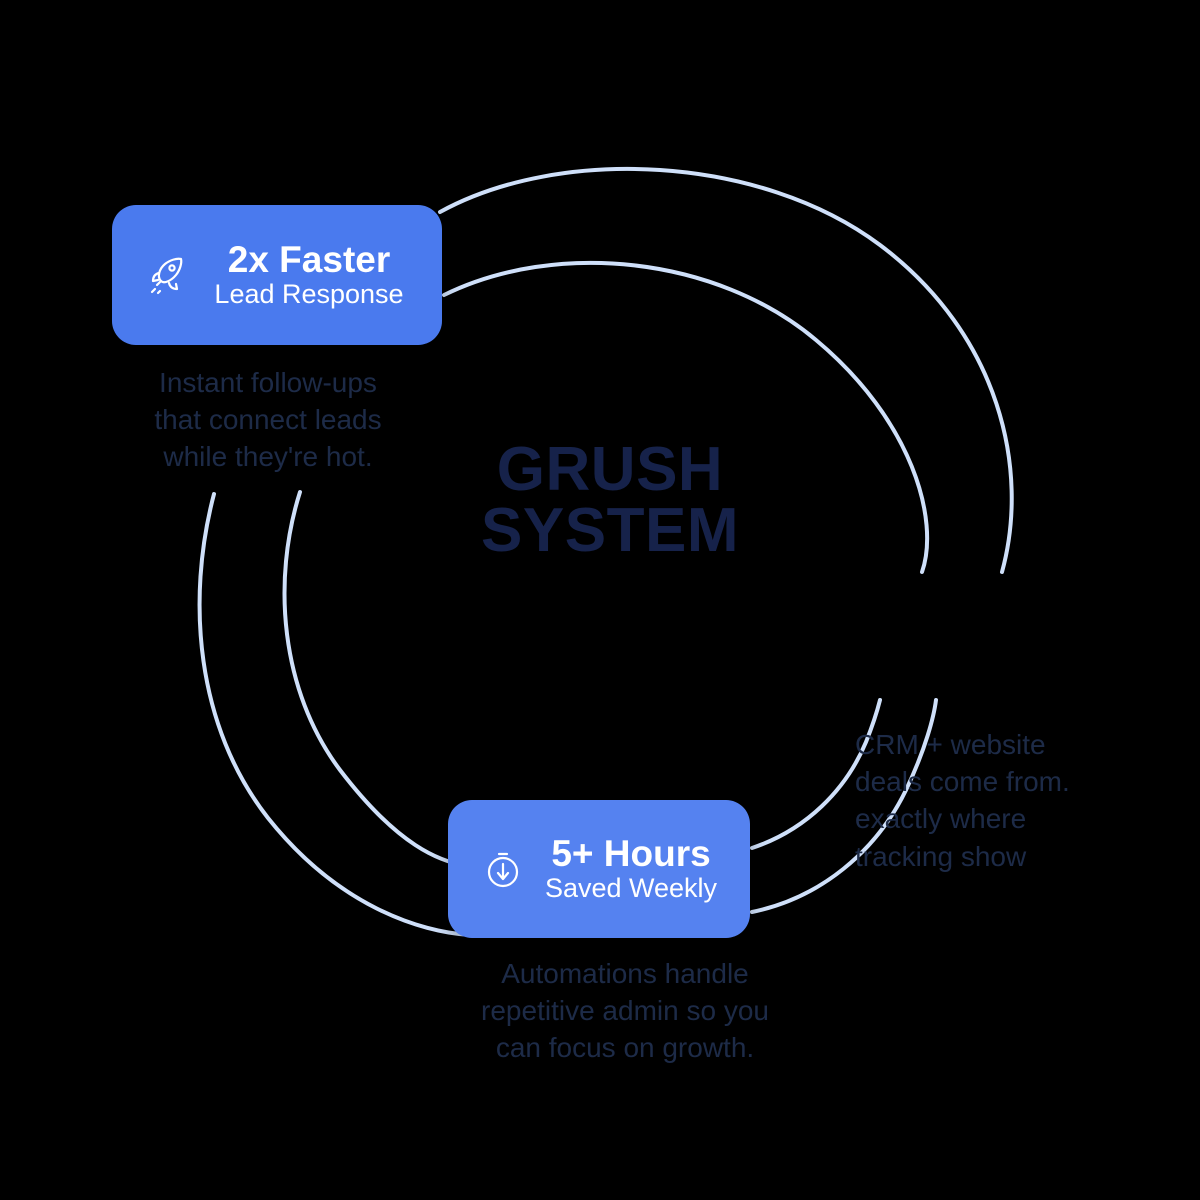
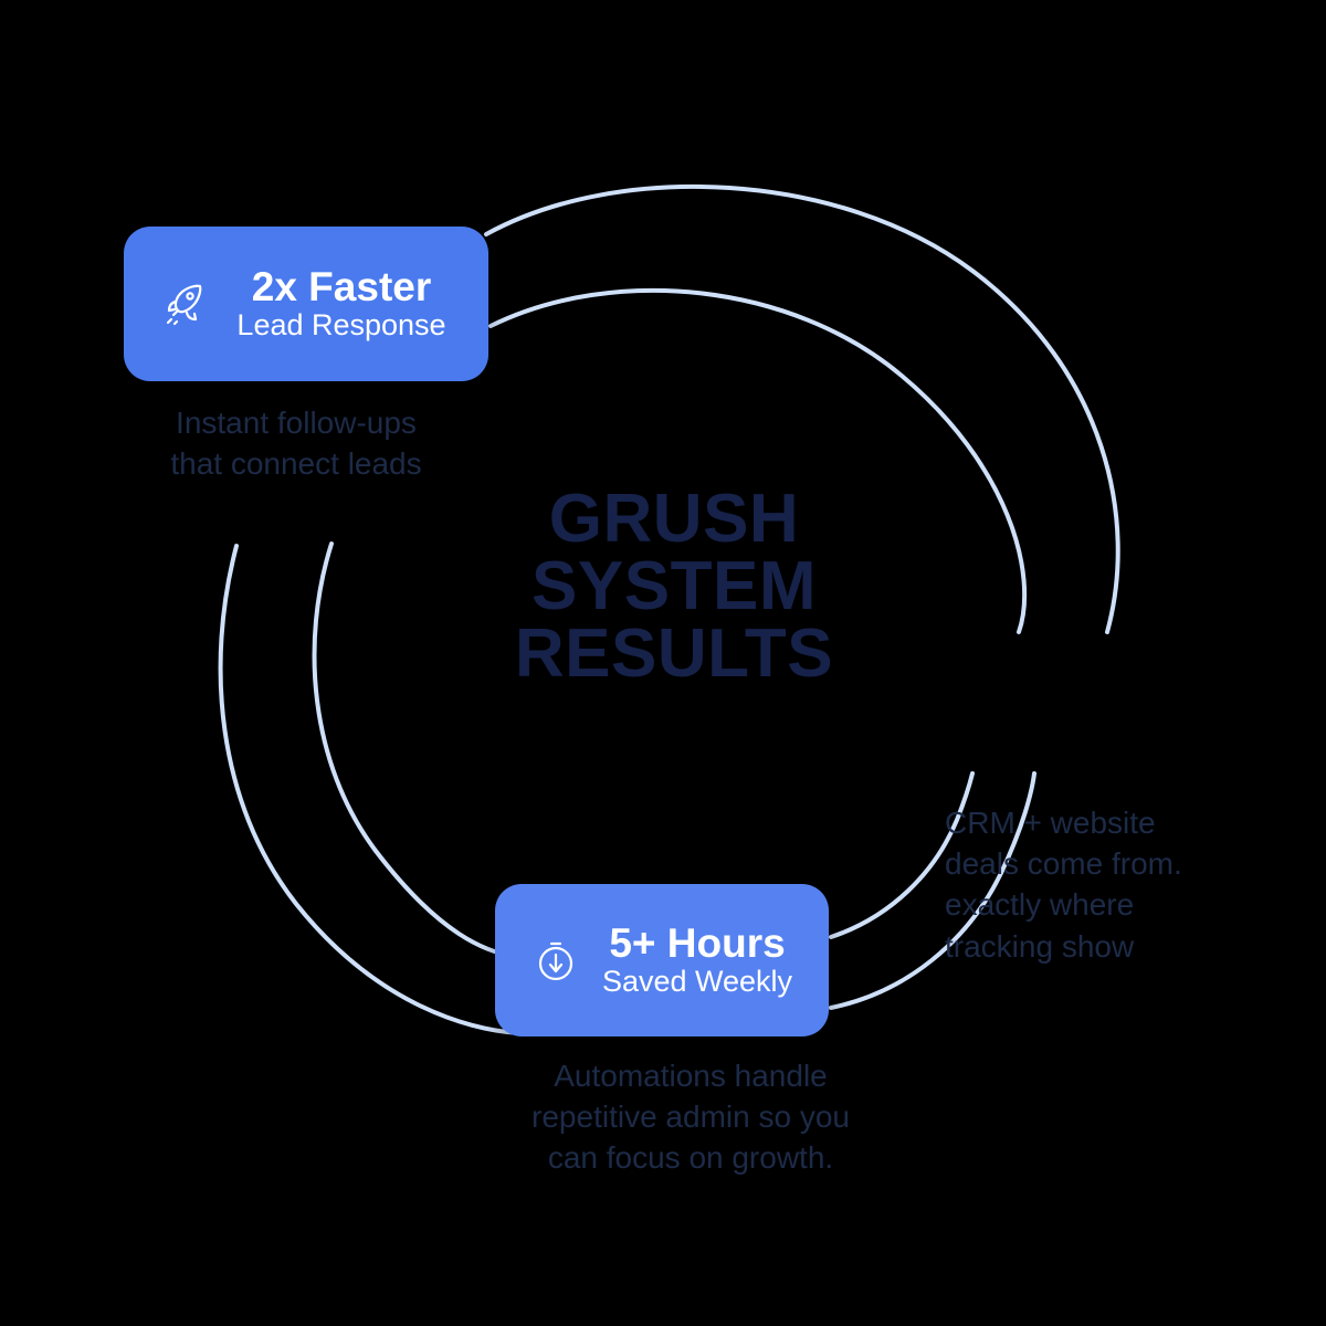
  GRUSH
  SYSTEM
+ RESULTS
  2x Faster
  Lead Response
  5+ Hours
  Saved Weekly
  Instant follow-ups
  that connect leads
- while they're hot.
  CRM + website
  deals come from.
  exactly where
  tracking show
  Automations handle
  repetitive admin so you
  can focus on growth.
